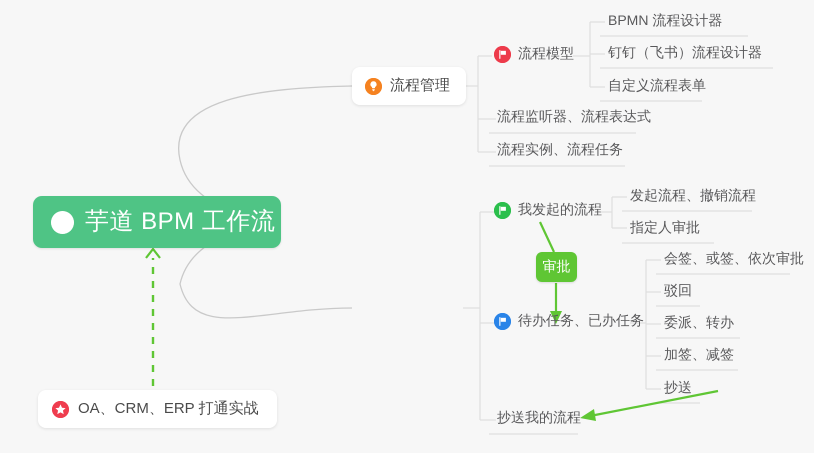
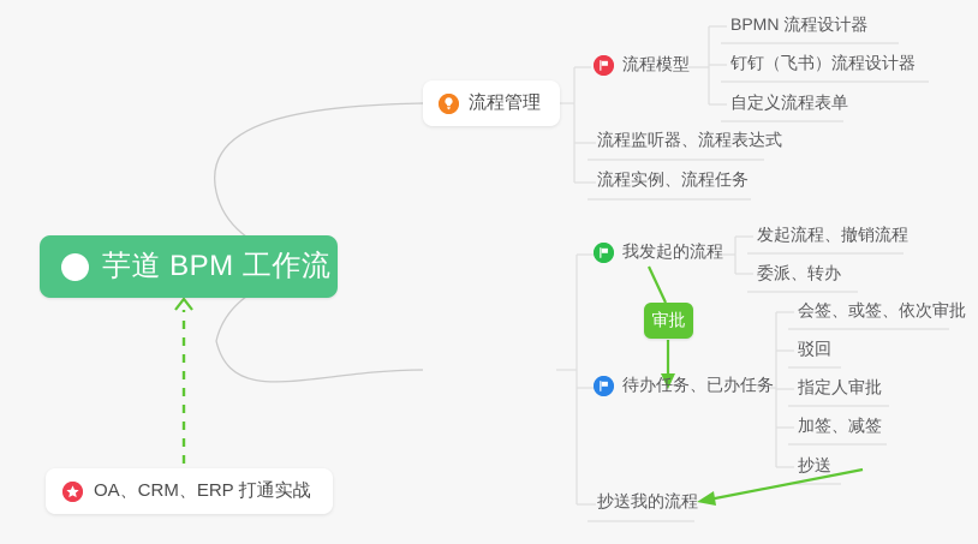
  芋道 BPM 工作流
  流程管理
  流程模型
  BPMN 流程设计器
  钉钉（飞书）流程设计器
  自定义流程表单
  流程监听器、流程表达式
  流程实例、流程任务
  我发起的流程
  发起流程、撤销流程
- 指定人审批
+ 委派、转办
  待办任务、已办任务
  会签、或签、依次审批
  驳回
- 委派、转办
+ 指定人审批
  加签、减签
  抄送
  抄送我的流程
  审批
  OA、CRM、ERP 打通实战
